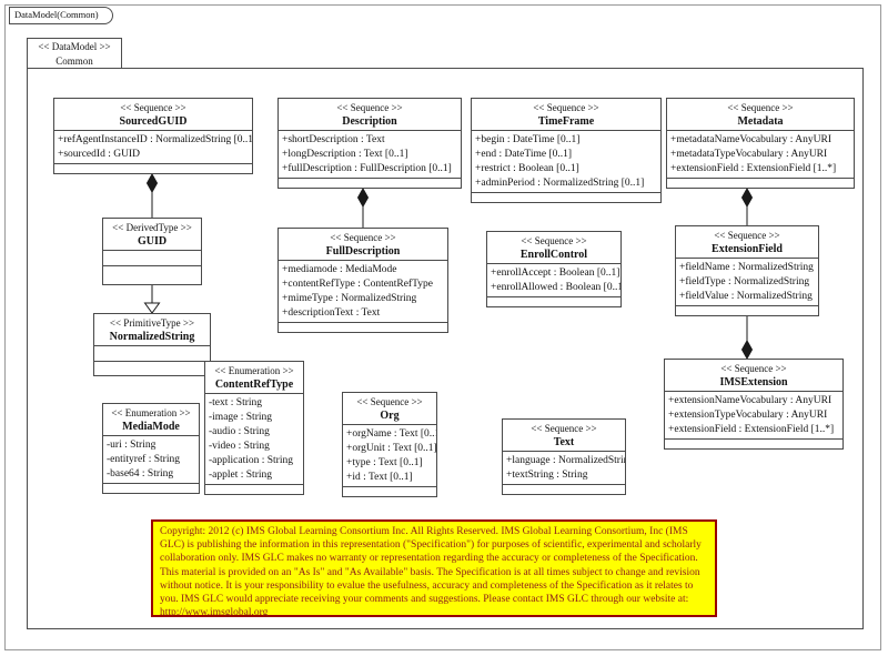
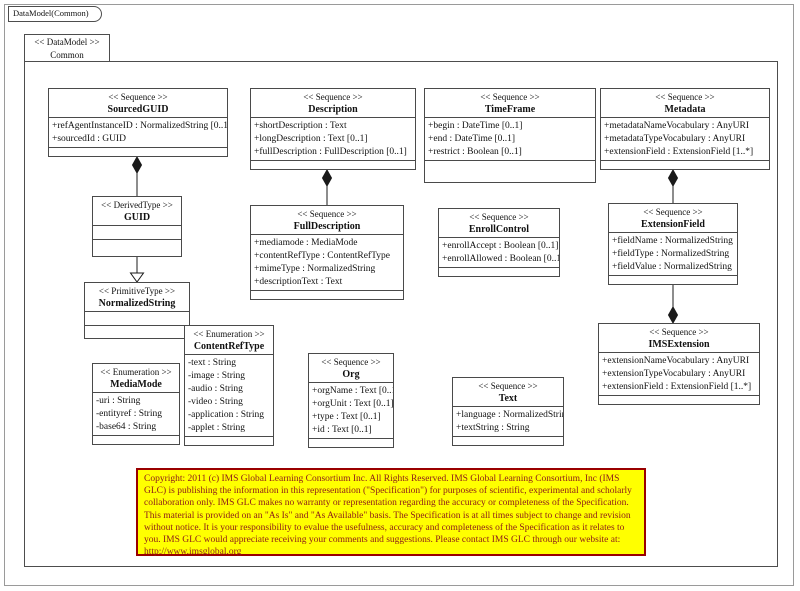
  DataModel(Common)
  << DataModel >>
  Common
  << Sequence >>
  SourcedGUID
  +refAgentInstanceID : NormalizedString [0..1
  +sourcedId : GUID
  << Sequence >>
  Description
  +shortDescription : Text
  +longDescription : Text [0..1]
  +fullDescription : FullDescription [0..1]
  << Sequence >>
  TimeFrame
  +begin : DateTime [0..1]
  +end : DateTime [0..1]
  +restrict : Boolean [0..1]
- +adminPeriod : NormalizedString [0..1]
  << Sequence >>
  Metadata
  +metadataNameVocabulary : AnyURI
  +metadataTypeVocabulary : AnyURI
  +extensionField : ExtensionField [1..*]
  << DerivedType >>
  GUID
  << PrimitiveType >>
  NormalizedString
  << Sequence >>
  FullDescription
  +mediamode : MediaMode
  +contentRefType : ContentRefType
  +mimeType : NormalizedString
  +descriptionText : Text
  << Sequence >>
  EnrollControl
  +enrollAccept : Boolean [0..1]
  +enrollAllowed : Boolean [0..1
  << Sequence >>
  ExtensionField
  +fieldName : NormalizedString
  +fieldType : NormalizedString
  +fieldValue : NormalizedString
  << Enumeration >>
  MediaMode
  -uri : String
  -entityref : String
  -base64 : String
  << Enumeration >>
  ContentRefType
  -text : String
  -image : String
  -audio : String
  -video : String
  -application : String
  -applet : String
  << Sequence >>
  Org
  +orgName : Text [0..
  +orgUnit : Text [0..1]
  +type : Text [0..1]
  +id : Text [0..1]
  << Sequence >>
  Text
  +language : NormalizedStri
  +textString : String
  << Sequence >>
  IMSExtension
  +extensionNameVocabulary : AnyURI
  +extensionTypeVocabulary : AnyURI
  +extensionField : ExtensionField [1..*]
- Copyright: 2012 (c) IMS Global Learning Consortium Inc. All Rights Reserved. IMS Global Learning Consortium, Inc (IMS GLC) is publishing the information in this representation ("Specification") for purposes of scientific, experimental and scholarly collaboration only. IMS GLC makes no warranty or representation regarding the accuracy or completeness of the Specification. This material is provided on an "As Is" and "As Available" basis. The Specification is at all times subject to change and revision without notice. It is your responsibility to evalue the usefulness, accuracy and completeness of the Specification as it relates to you. IMS GLC would appreciate receiving your comments and suggestions. Please contact IMS GLC through our website at: http://www.imsglobal.org
+ Copyright: 2011 (c) IMS Global Learning Consortium Inc. All Rights Reserved. IMS Global Learning Consortium, Inc (IMS GLC) is publishing the information in this representation ("Specification") for purposes of scientific, experimental and scholarly collaboration only. IMS GLC makes no warranty or representation regarding the accuracy or completeness of the Specification. This material is provided on an "As Is" and "As Available" basis. The Specification is at all times subject to change and revision without notice. It is your responsibility to evalue the usefulness, accuracy and completeness of the Specification as it relates to you. IMS GLC would appreciate receiving your comments and suggestions. Please contact IMS GLC through our website at: http://www.imsglobal.org
